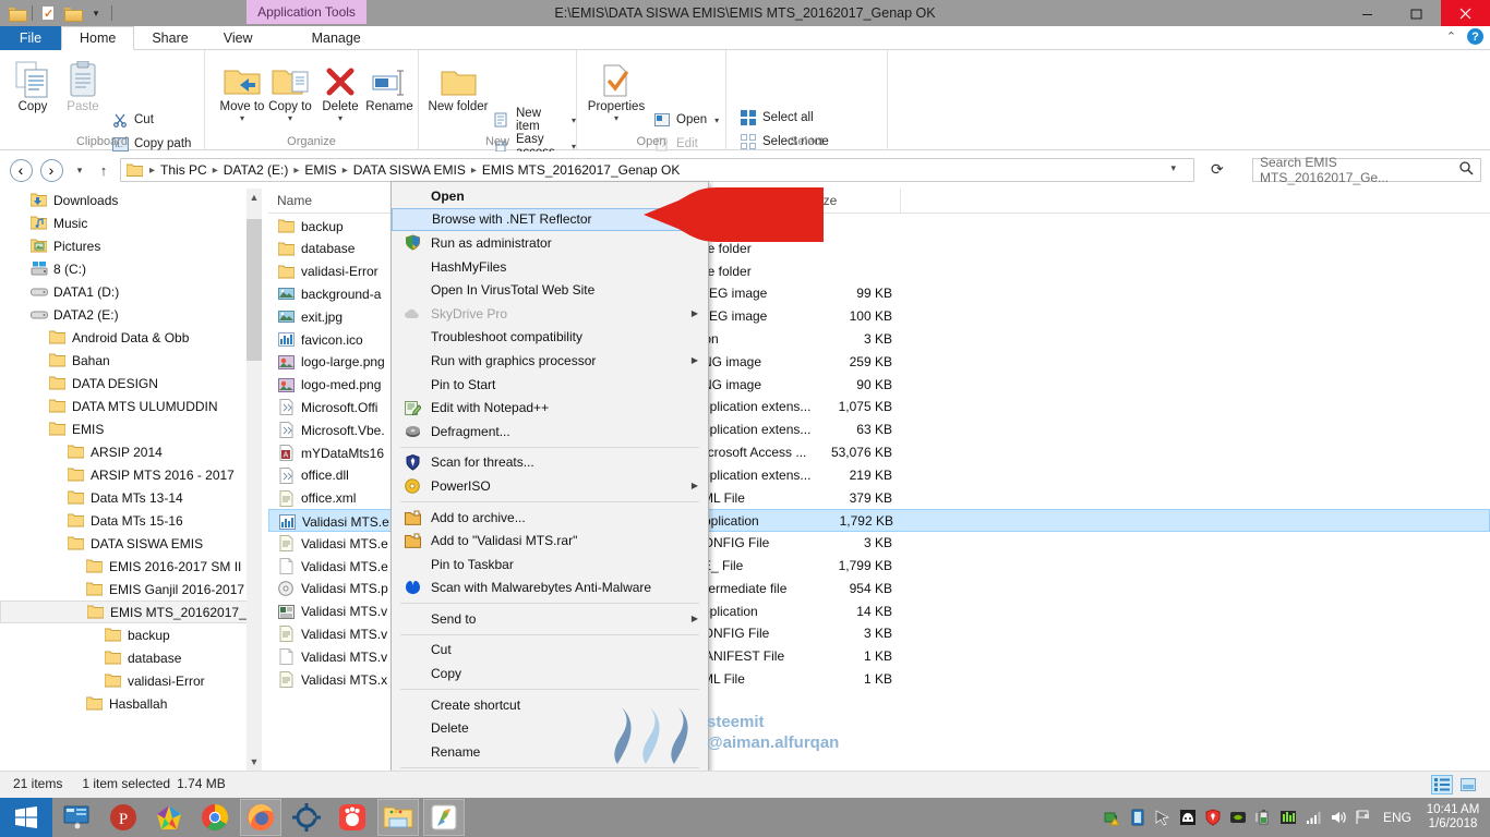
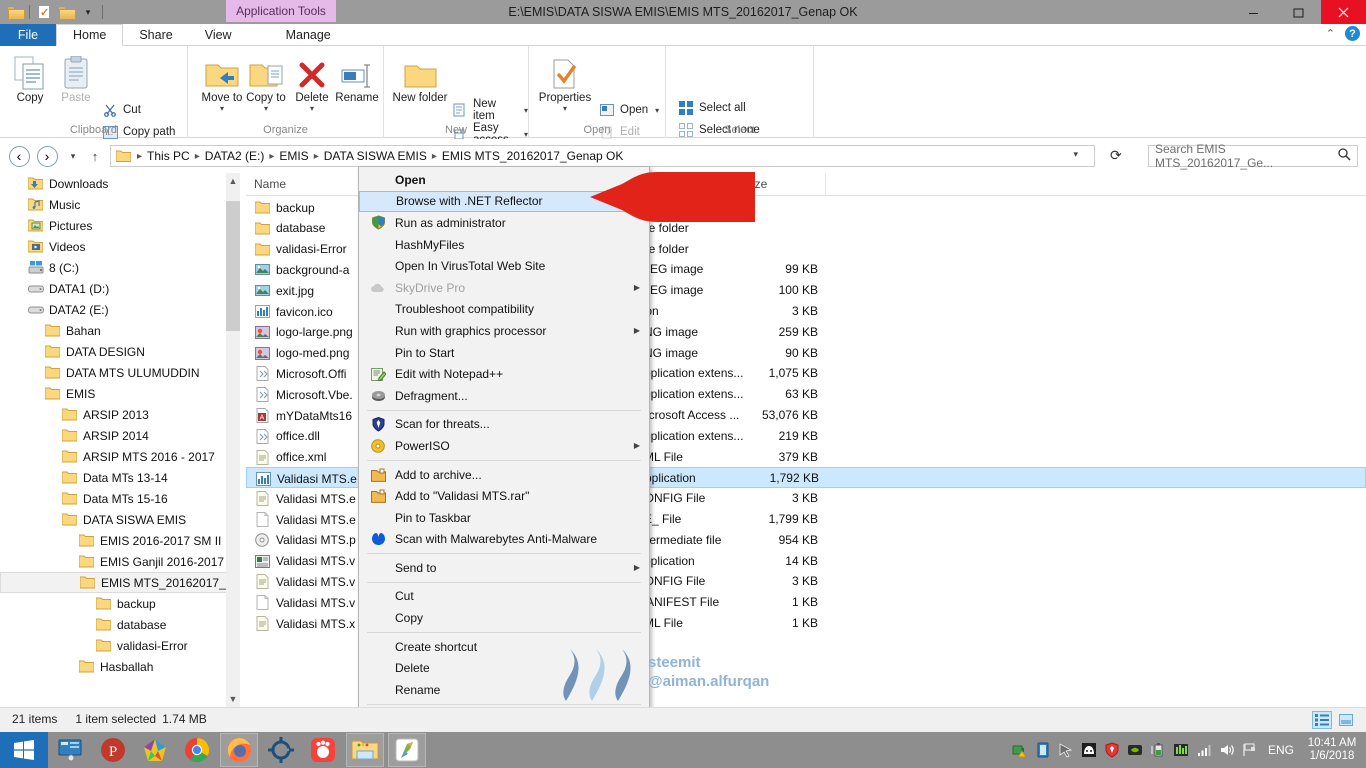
  ▾
  Application Tools
  E:\EMIS\DATA SISWA EMIS\EMIS MTS_20162017_Genap OK
  File
  Home
  Share
  View
  Manage
  ⌃
  ?
  Copy
  Paste
  Cut
  Copy path
  Clipboard
  Move to
  ▾
  Copy to
  ▾
  Delete
  ▾
  Rename
  Organize
  New folder
  New item
  ▾
  ▾
  New
  Properties
  ▾
  Open
  ▾
  Edit
  Open
  Select all
  Select none
  Select
  ‹
  ›
  ▾
  ↑
  ▸
  This PC
  ▸
  DATA2 (E:)
  ▸
  EMIS
  ▸
  DATA SISWA EMIS
  ▸
  EMIS MTS_20162017_Genap OK
  ▾
  ⟳
  Search EMIS MTS_20162017_Ge...
  Downloads
  Music
  Pictures
+ Videos
  8 (C:)
  DATA1 (D:)
  DATA2 (E:)
- Android Data & Obb
  Bahan
  DATA DESIGN
  DATA MTS ULUMUDDIN
  EMIS
+ ARSIP 2013
  ARSIP 2014
  ARSIP MTS 2016 - 2017
  Data MTs 13-14
  Data MTs 15-16
  DATA SISWA EMIS
  EMIS 2016-2017 SM II
  EMIS Ganjil 2016-2017
  EMIS MTS_20162017_
  backup
  database
  validasi-Error
  Hasballah
  ▲
  ▼
  Name
  backup
  database
  e folder
  validasi-Error
  e folder
  background-a
  EG image
  99 KB
  exit.jpg
  EG image
  100 KB
  favicon.ico
  3 KB
  logo-large.png
  G image
  259 KB
  logo-med.png
  G image
  90 KB
  Microsoft.Offi
  plication extens...
  1,075 KB
  Microsoft.Vbe.
  plication extens...
  63 KB
  mYDataMts16
  crosoft Access ...
  53,076 KB
  office.dll
  plication extens...
  219 KB
  office.xml
  L File
  379 KB
  Validasi MTS.e
  plication
  1,792 KB
  Validasi MTS.e
  NFIG File
  3 KB
  Validasi MTS.e
  _ File
  1,799 KB
  Validasi MTS.p
  ermediate file
  954 KB
  Validasi MTS.v
  plication
  14 KB
  Validasi MTS.v
  NFIG File
  3 KB
  Validasi MTS.v
  NIFEST File
  1 KB
  Validasi MTS.x
  L File
  1 KB
  Open
  Browse with .NET Reflector
  Run as administrator
  HashMyFiles
  Open In VirusTotal Web Site
  SkyDrive Pro
  ▶
  Troubleshoot compatibility
  Run with graphics processor
  ▶
  Pin to Start
  Edit with Notepad++
  Defragment...
  Scan for threats...
  PowerISO
  ▶
  Add to archive...
  Add to "Validasi MTS.rar"
  Pin to Taskbar
  Scan with Malwarebytes Anti-Malware
  Send to
  ▶
  Cut
  Copy
  Create shortcut
  Delete
  Rename
  steemit
  @aiman.alfurqan
  21 items
  1 item selected
  1.74 MB
  P
  ENG
  10:41 AM
  1/6/2018
